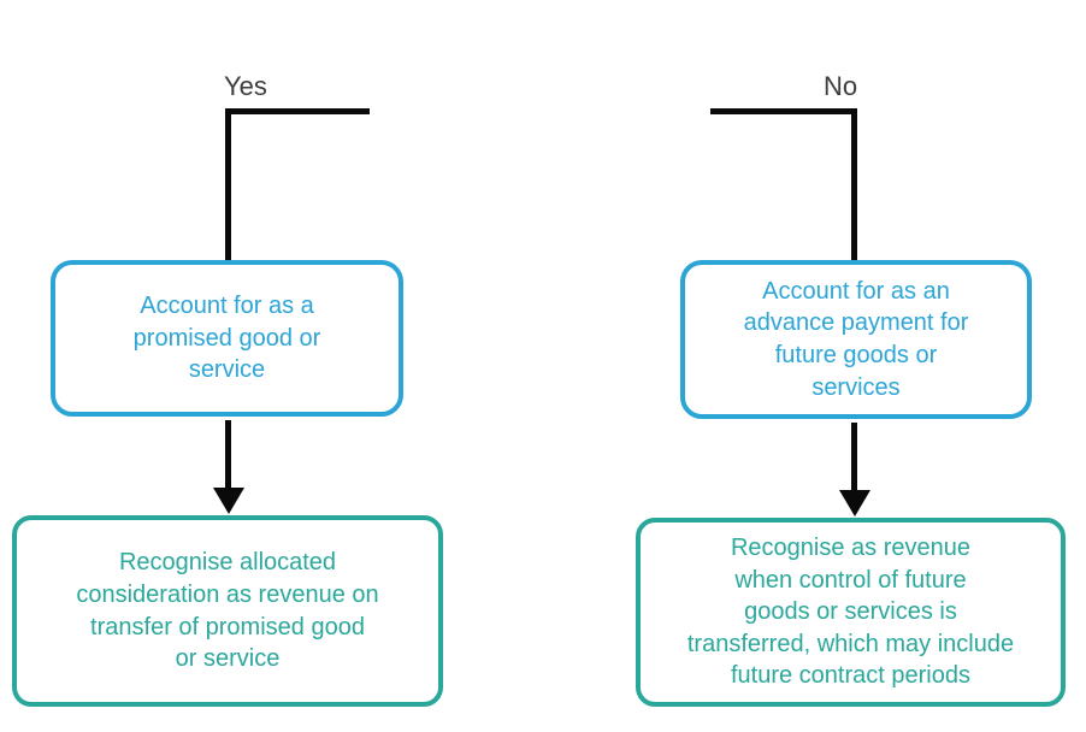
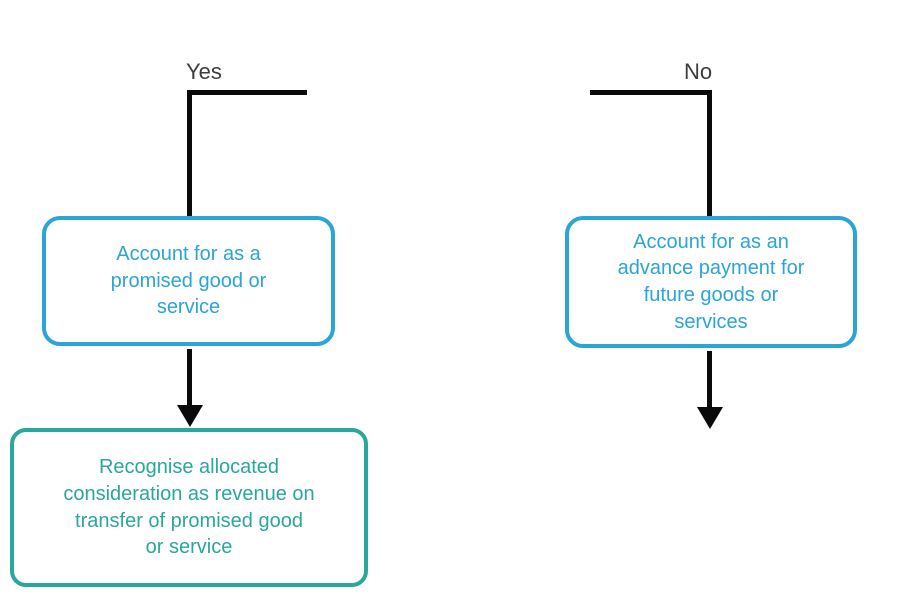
  Yes
  No
  Account for as a
  promised good or
  service
  Recognise allocated
  consideration as revenue on
  transfer of promised good
  or service
  Account for as an
  advance payment for
  future goods or
  services
- Recognise as revenue
- when control of future
- goods or services is
- transferred, which may include
- future contract periods
